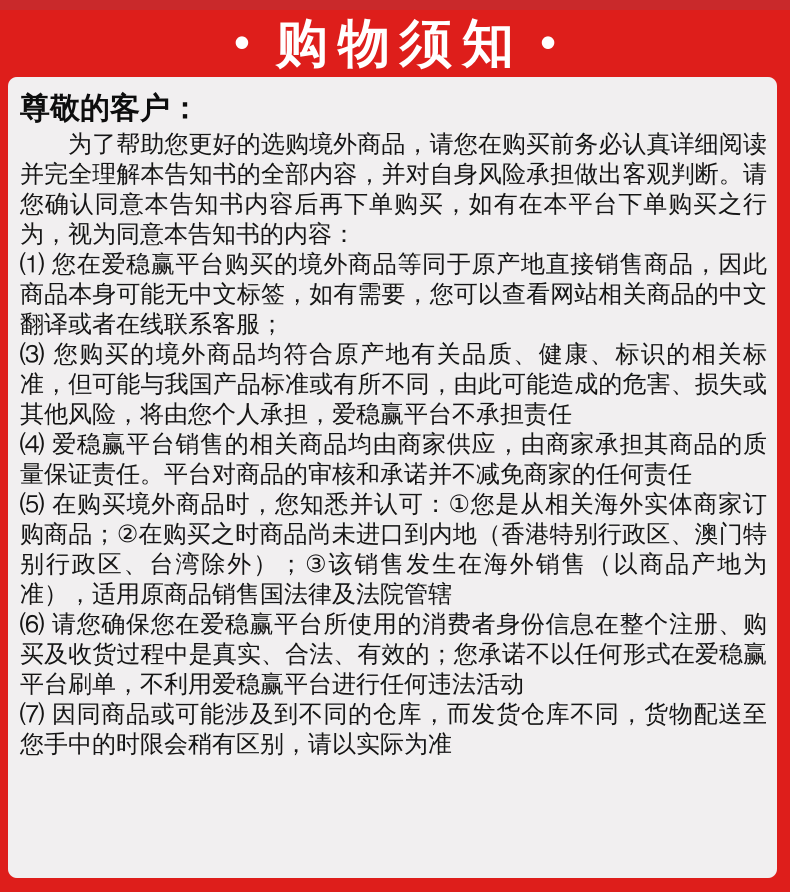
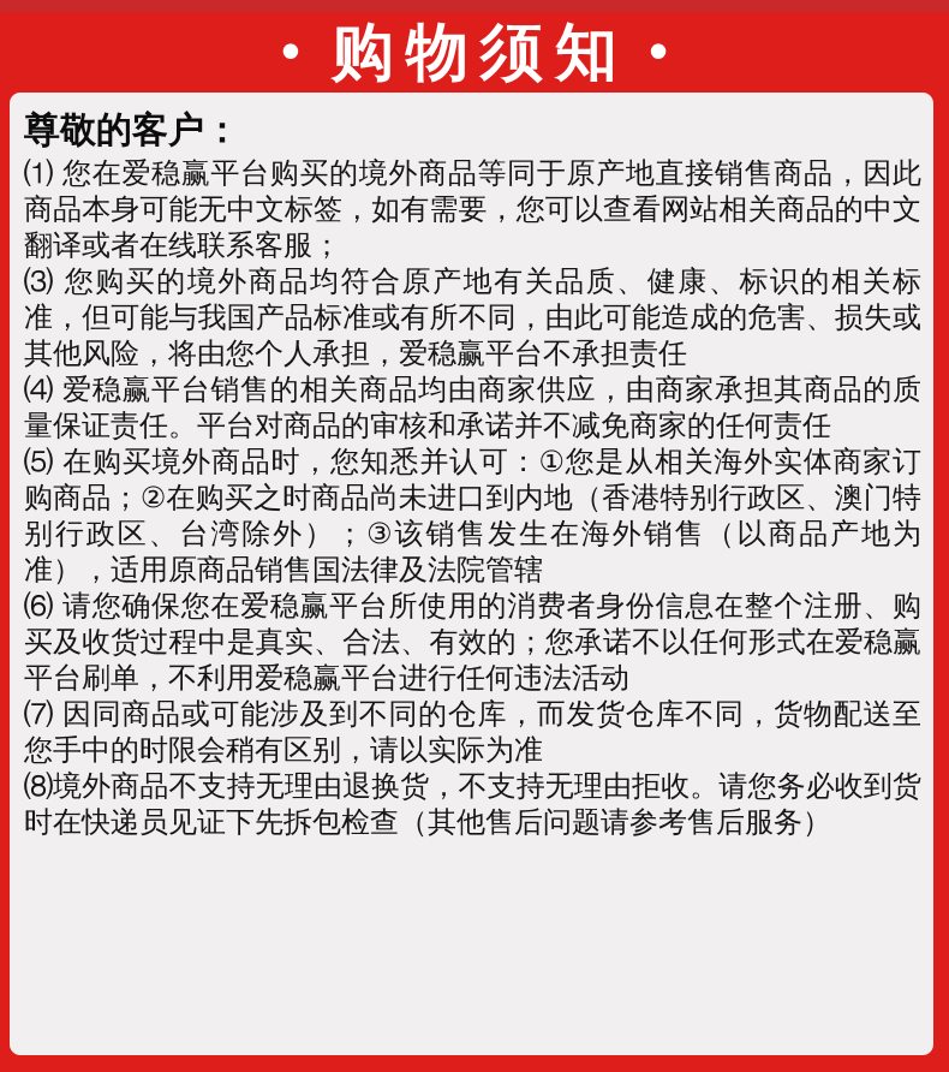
  •
  购物须知
  •
  尊敬的客户：
- 为了帮助您更好的选购境外商品，请您在购买前务必认真详细阅读并完全理解本告知书的全部内容，并对自身风险承担做出客观判断。请您确认同意本告知书内容后再下单购买，如有在本平台下单购买之行为，视为同意本告知书的内容：
  ⑴ 您在爱稳赢平台购买的境外商品等同于原产地直接销售商品，因此商品本身可能无中文标签，如有需要，您可以查看网站相关商品的中文翻译或者在线联系客服；
  ⑶ 您购买的境外商品均符合原产地有关品质、健康、标识的相关标准，但可能与我国产品标准或有所不同，由此可能造成的危害、损失或其他风险，将由您个人承担，爱稳赢平台不承担责任
  ⑷ 爱稳赢平台销售的相关商品均由商家供应，由商家承担其商品的质量保证责任。平台对商品的审核和承诺并不减免商家的任何责任
  ⑸ 在购买境外商品时，您知悉并认可：①您是从相关海外实体商家订购商品；②在购买之时商品尚未进口到内地（香港特别行政区、澳门特别行政区、台湾除外）；③该销售发生在海外销售（以商品产地为准），适用原商品销售国法律及法院管辖
  ⑹ 请您确保您在爱稳赢平台所使用的消费者身份信息在整个注册、购买及收货过程中是真实、合法、有效的；您承诺不以任何形式在爱稳赢平台刷单，不利用爱稳赢平台进行任何违法活动
  ⑺ 因同商品或可能涉及到不同的仓库，而发货仓库不同，货物配送至您手中的时限会稍有区别，请以实际为准
+ ⑻境外商品不支持无理由退换货，不支持无理由拒收。请您务必收到货时在快递员见证下先拆包检查（其他售后问题请参考售后服务）
